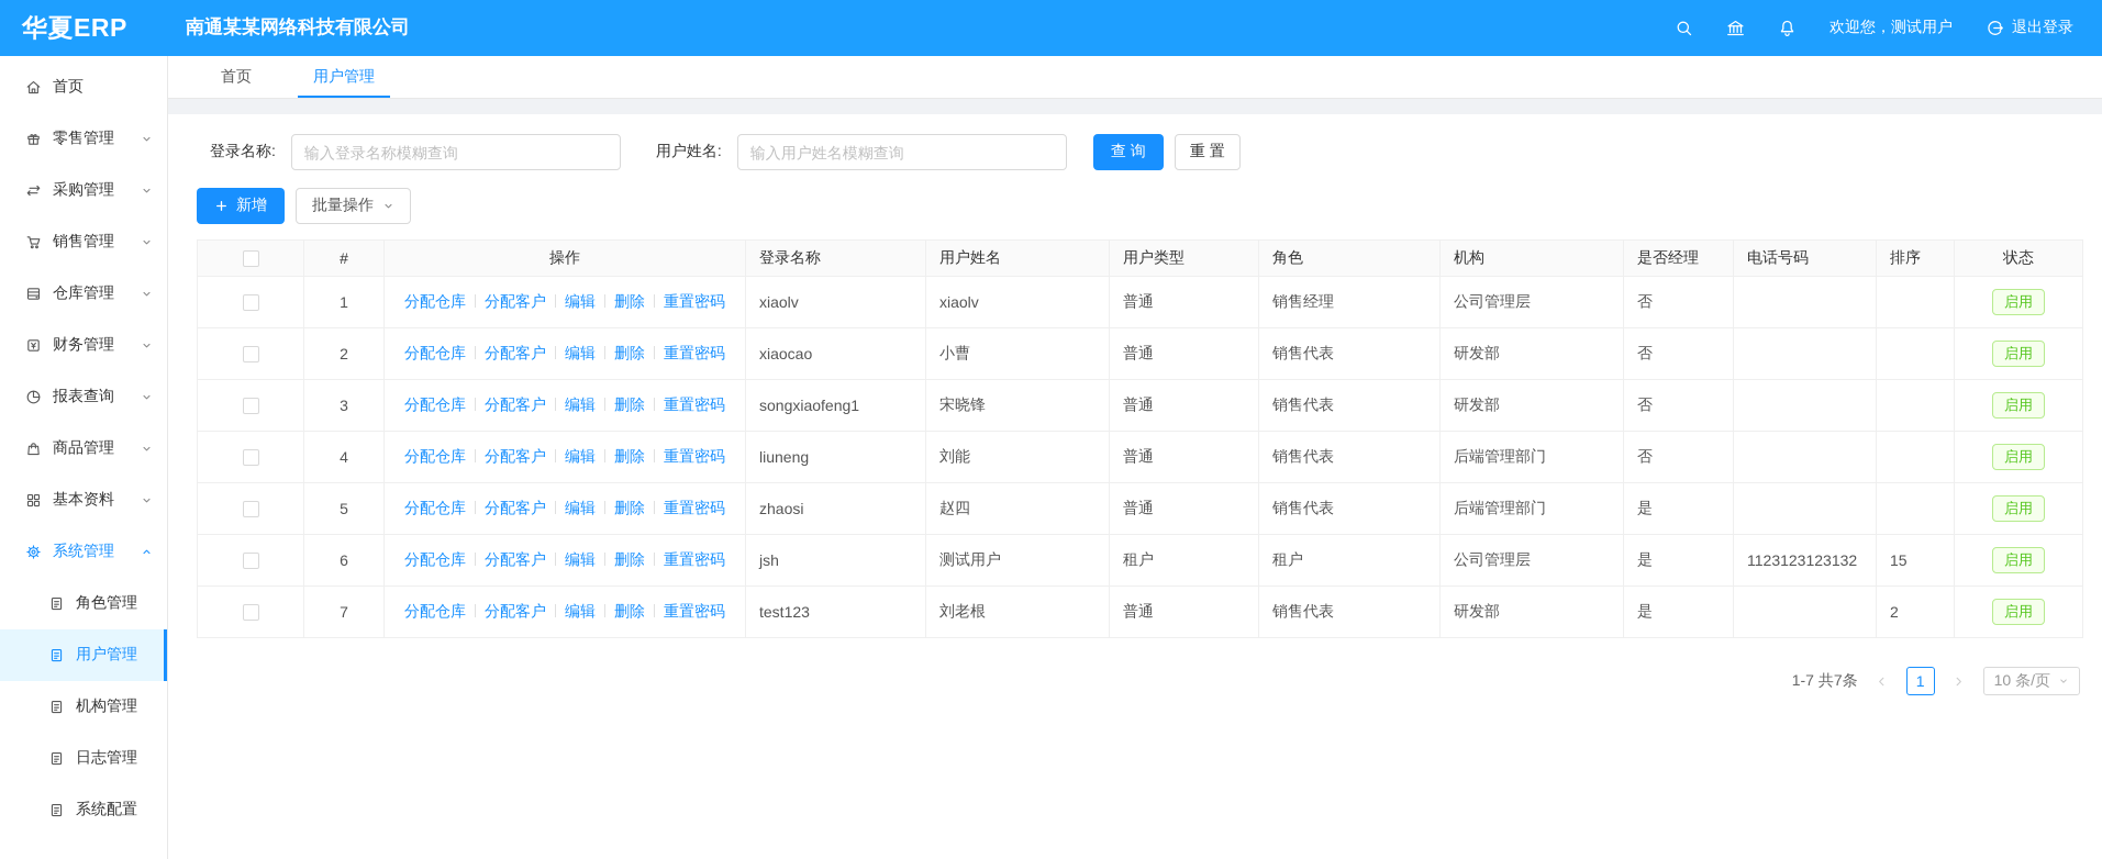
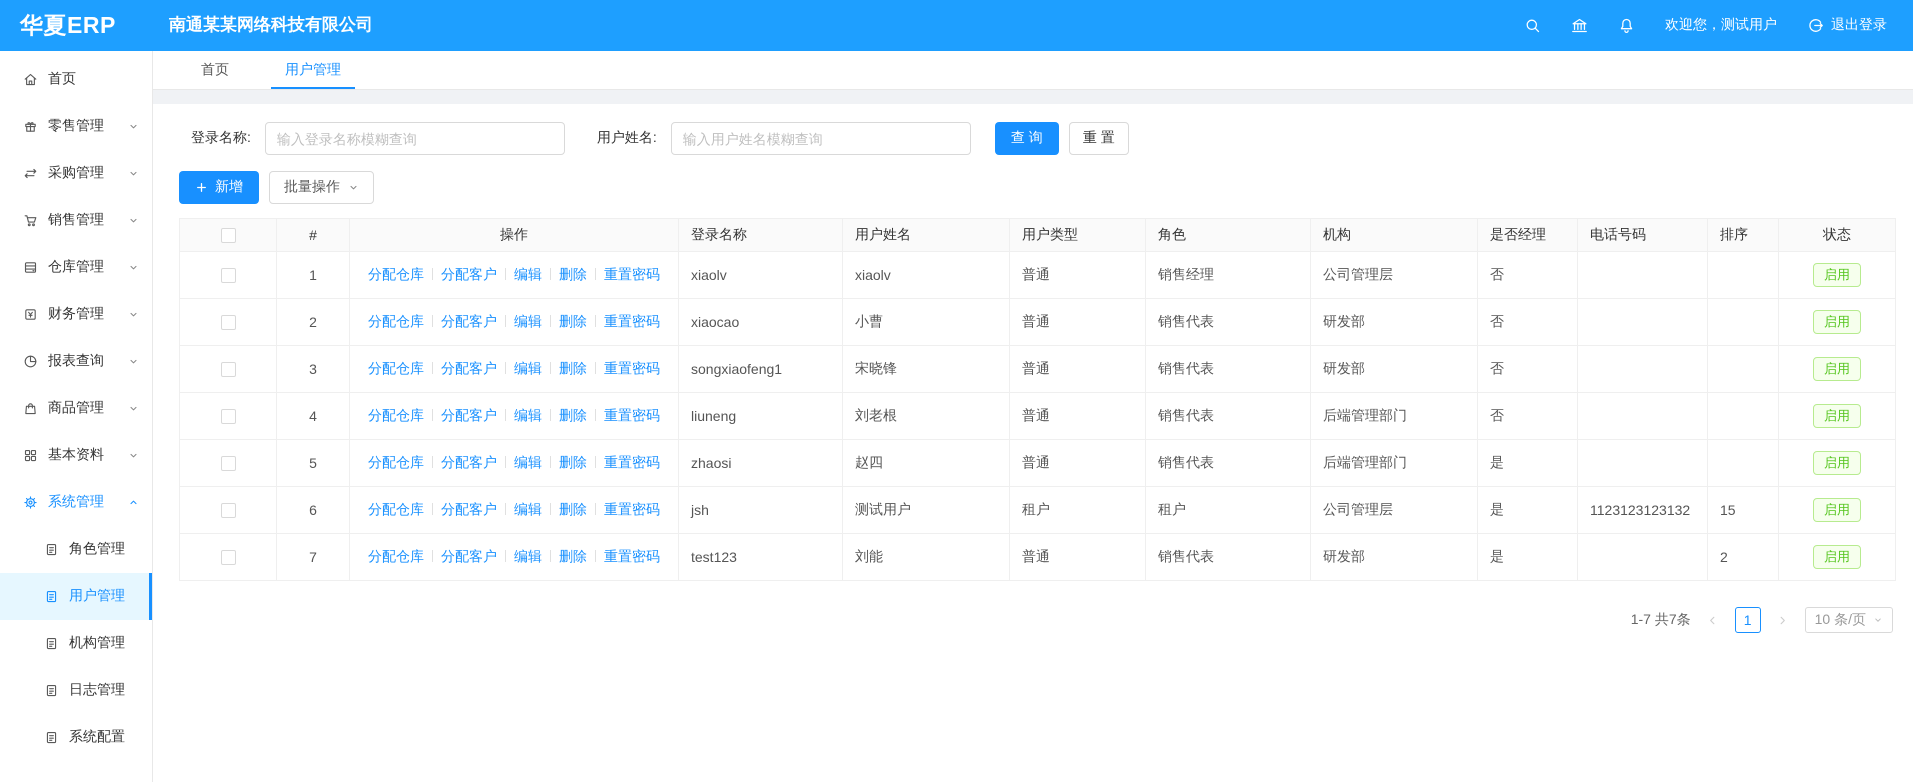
  华夏ERP
  南通某某网络科技有限公司
  欢迎您，测试用户
  退出登录
  首页
  零售管理
  采购管理
  销售管理
  仓库管理
  财务管理
  报表查询
  商品管理
  基本资料
  系统管理
  角色管理
  用户管理
  机构管理
  日志管理
  系统配置
  首页
  用户管理
  登录名称:
  输入登录名称模糊查询
  用户姓名:
  输入用户姓名模糊查询
  查 询
  重 置
  新增
  批量操作
  	#	操作	登录名称	用户姓名	用户类型	角色	机构	是否经理	电话号码	排序	状态
  	1	分配仓库 分配客户 编辑 删除 重置密码	xiaolv	xiaolv	普通	销售经理	公司管理层	否			启用
  	2	分配仓库 分配客户 编辑 删除 重置密码	xiaocao	小曹	普通	销售代表	研发部	否			启用
  	3	分配仓库 分配客户 编辑 删除 重置密码	songxiaofeng1	宋晓锋	普通	销售代表	研发部	否			启用
- 	4	分配仓库 分配客户 编辑 删除 重置密码	liuneng	刘能	普通	销售代表	后端管理部门	否			启用
+ 	4	分配仓库 分配客户 编辑 删除 重置密码	liuneng	刘老根	普通	销售代表	后端管理部门	否			启用
  	5	分配仓库 分配客户 编辑 删除 重置密码	zhaosi	赵四	普通	销售代表	后端管理部门	是			启用
  	6	分配仓库 分配客户 编辑 删除 重置密码	jsh	测试用户	租户	租户	公司管理层	是	1123123123132	15	启用
- 	7	分配仓库 分配客户 编辑 删除 重置密码	test123	刘老根	普通	销售代表	研发部	是		2	启用
+ 	7	分配仓库 分配客户 编辑 删除 重置密码	test123	刘能	普通	销售代表	研发部	是		2	启用
  1-7 共7条
  1
  10 条/页
